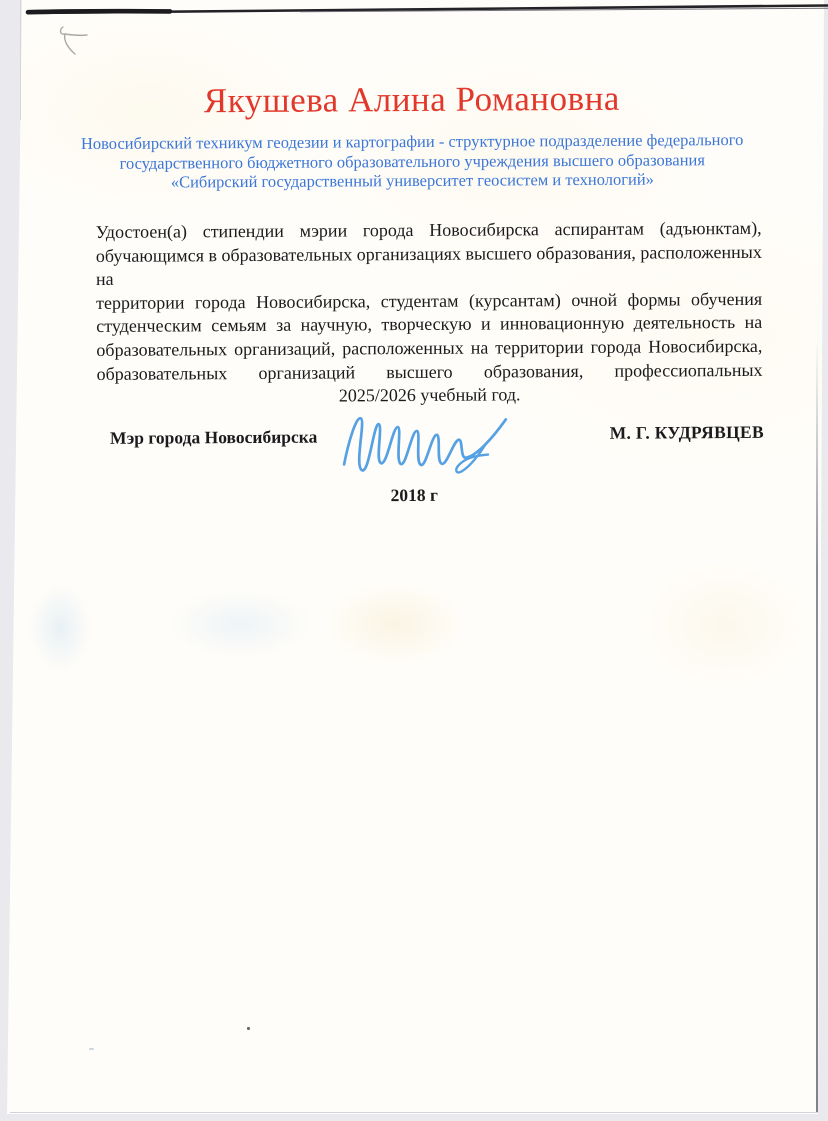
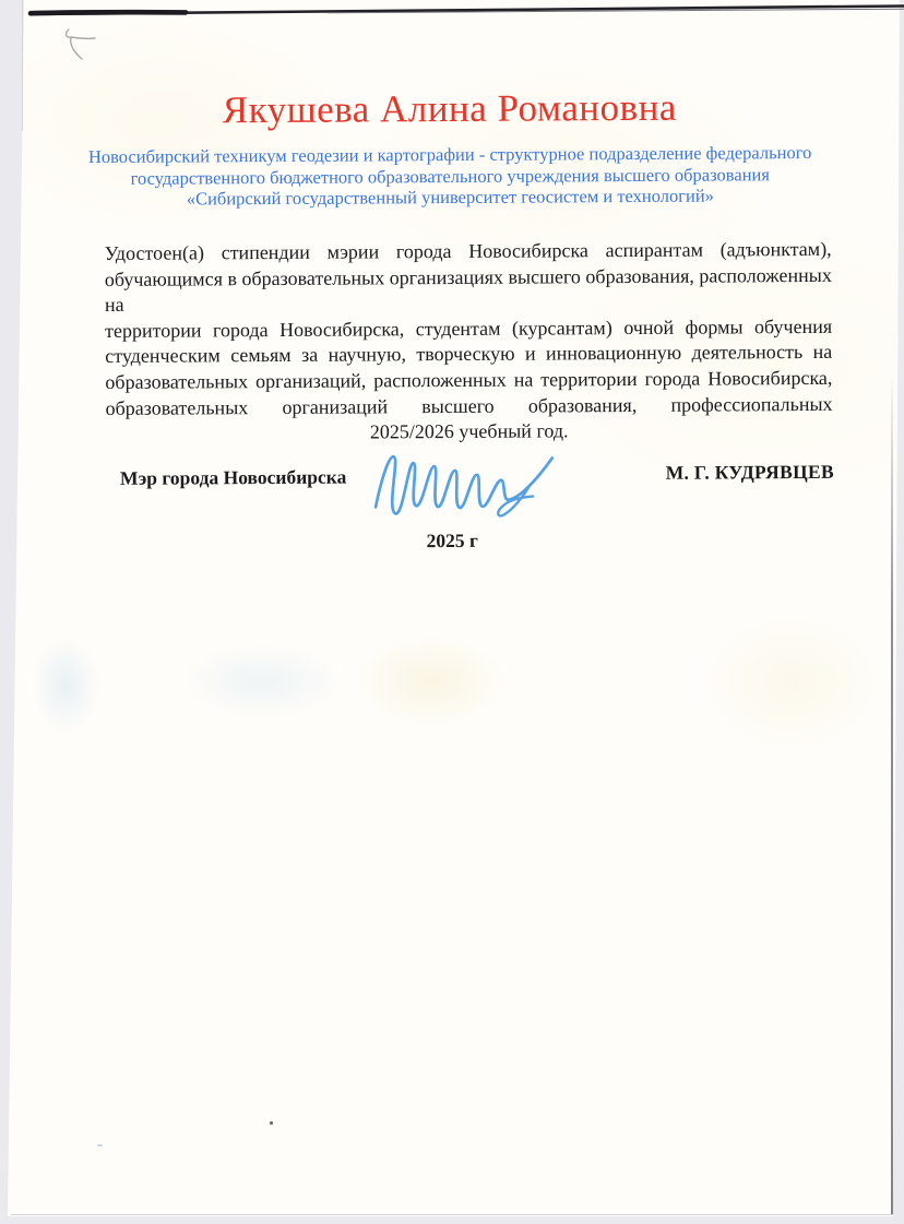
  Якушева Алина Романовна
  Новосибирский техникум геодезии и картографии - структурное подразделение федерального
  государственного бюджетного образовательного учреждения высшего образования
  «Сибирский государственный университет геосистем и технологий»
  Удостоен(а) стипендии мэрии города Новосибирска аспирантам (адъюнктам),
  обучающимся в образовательных организациях высшего образования, расположенных на
  территории города Новосибирска, студентам (курсантам) очной формы обучения
  студенческим семьям за научную, творческую и инновационную деятельность на
  образовательных организаций, расположенных на территории города Новосибирска,
  образовательных организаций высшего образования, профессиопальных
  2025/2026 учебный год.
  Мэр города Новосибирска
  М. Г. КУДРЯВЦЕВ
- 2018 г
+ 2025 г
